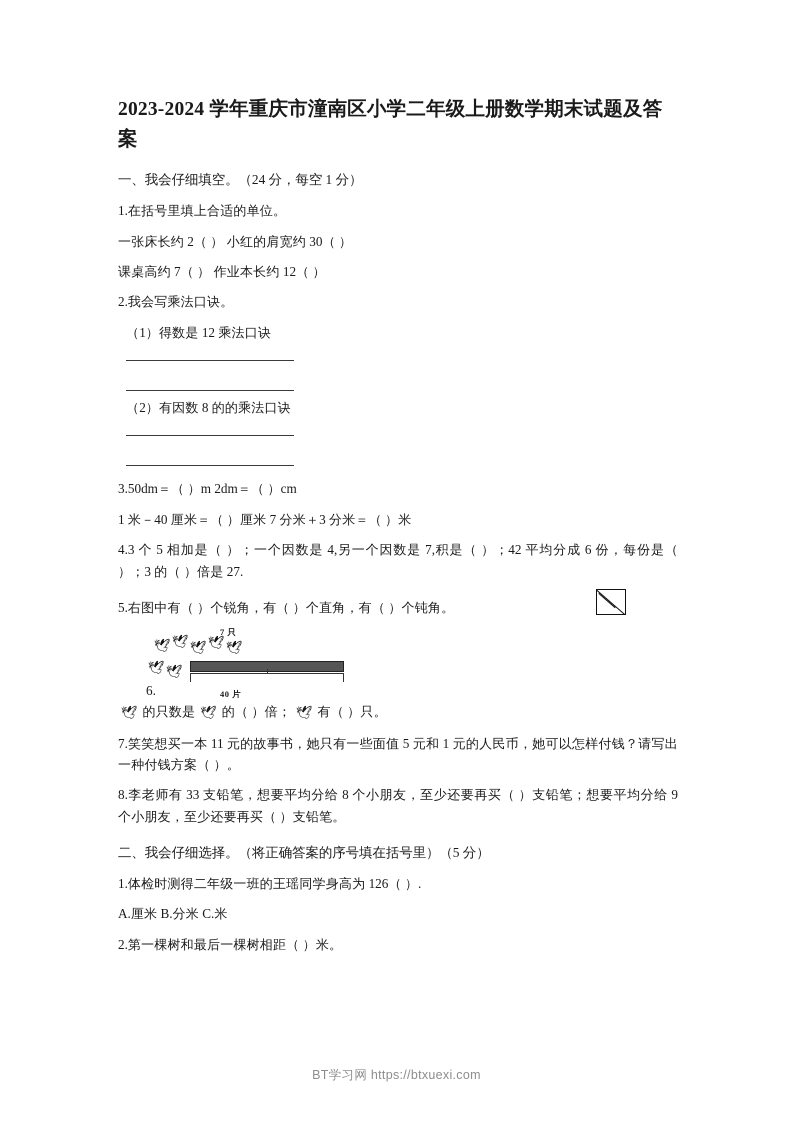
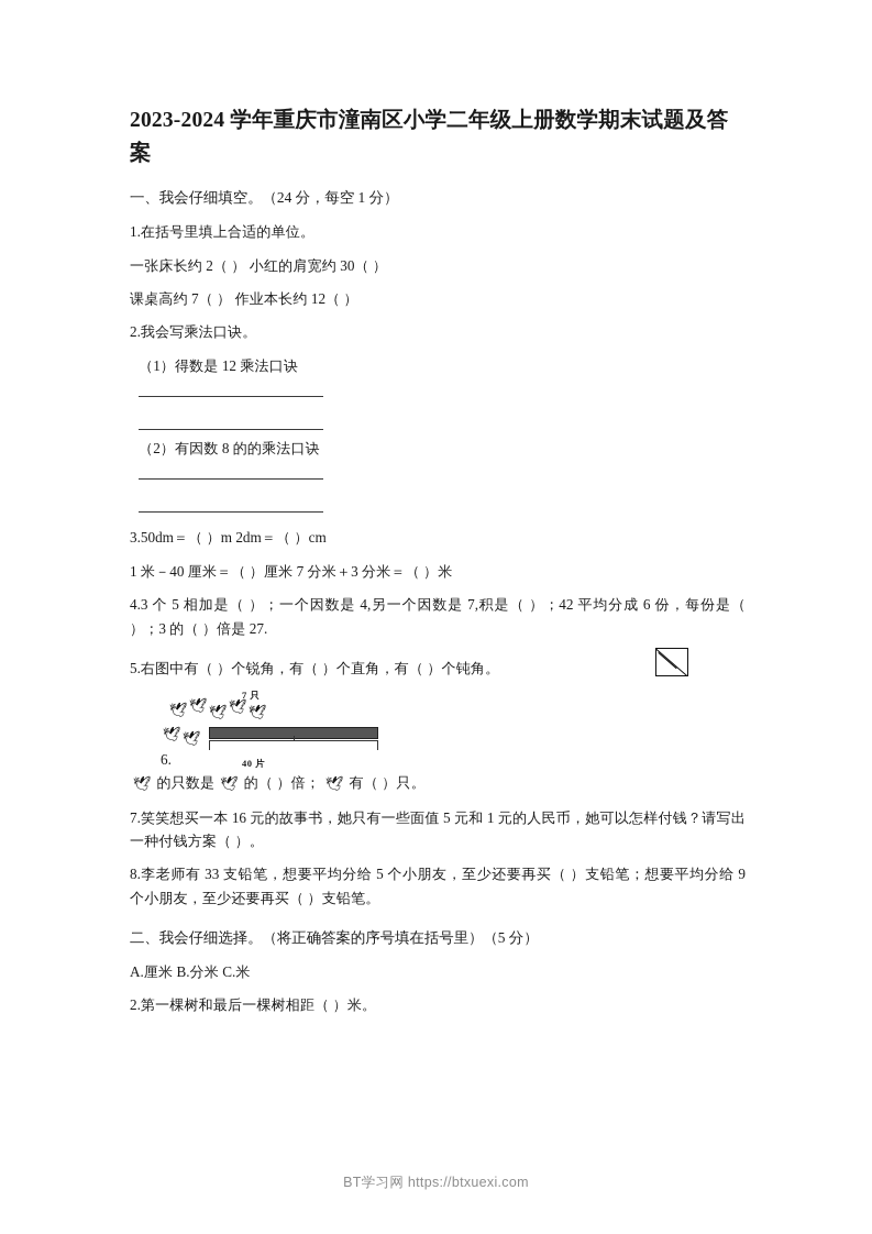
  2023-2024 学年重庆市潼南区小学二年级上册数学期末试题及答案
  一、我会仔细填空。（24 分，每空 1 分）
  1.在括号里填上合适的单位。
  一张床长约 2（ ） 小红的肩宽约 30（ ）
  课桌高约 7（ ） 作业本长约 12（ ）
  2.我会写乘法口诀。
  （1）得数是 12 乘法口诀
  （2）有因数 8 的的乘法口诀
  3.50dm＝（ ）m 2dm＝（ ）cm
  1 米－40 厘米＝（ ）厘米 7 分米＋3 分米＝（ ）米
  4.3 个 5 相加是（ ）；一个因数是 4,另一个因数是 7,积是（ ）；42 平均分成 6 份，每份是（ ）；3 的（ ）倍是 27.
  5.右图中有（ ）个锐角，有（ ）个直角，有（ ）个钝角。
  7 只
  🕊
  🕊
  🕊
  🕊
  🕊
  🕊
  🕊
  40 片
  6.
  🕊
  的只数是
  🕊
  的（ ）倍；
  🕊
  有（ ）只。
- 7.笑笑想买一本 11 元的故事书，她只有一些面值 5 元和 1 元的人民币，她可以怎样付钱？请写出一种付钱方案（ ）。
+ 7.笑笑想买一本 16 元的故事书，她只有一些面值 5 元和 1 元的人民币，她可以怎样付钱？请写出一种付钱方案（ ）。
- 8.李老师有 33 支铅笔，想要平均分给 8 个小朋友，至少还要再买（ ）支铅笔；想要平均分给 9 个小朋友，至少还要再买（ ）支铅笔。
+ 8.李老师有 33 支铅笔，想要平均分给 5 个小朋友，至少还要再买（ ）支铅笔；想要平均分给 9 个小朋友，至少还要再买（ ）支铅笔。
  二、我会仔细选择。（将正确答案的序号填在括号里）（5 分）
- 1.体检时测得二年级一班的王瑶同学身高为 126（ ）.
  A.厘米 B.分米 C.米
  2.第一棵树和最后一棵树相距（ ）米。
  BT学习网 https://btxuexi.com
